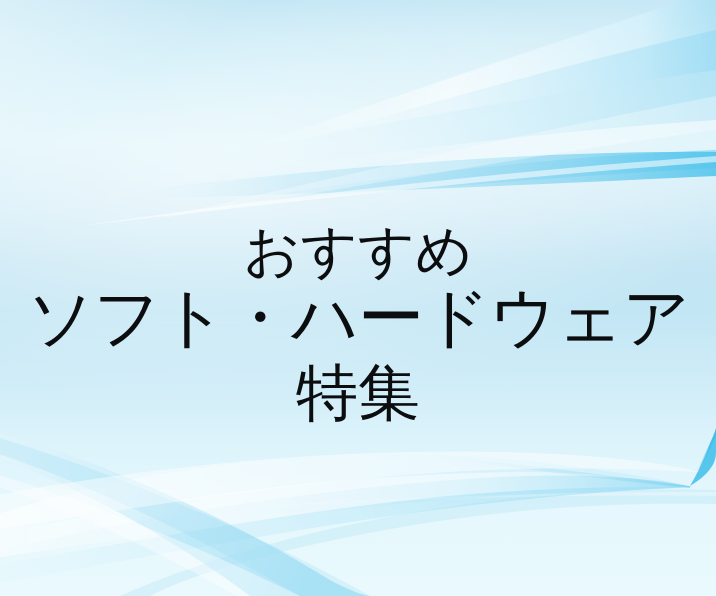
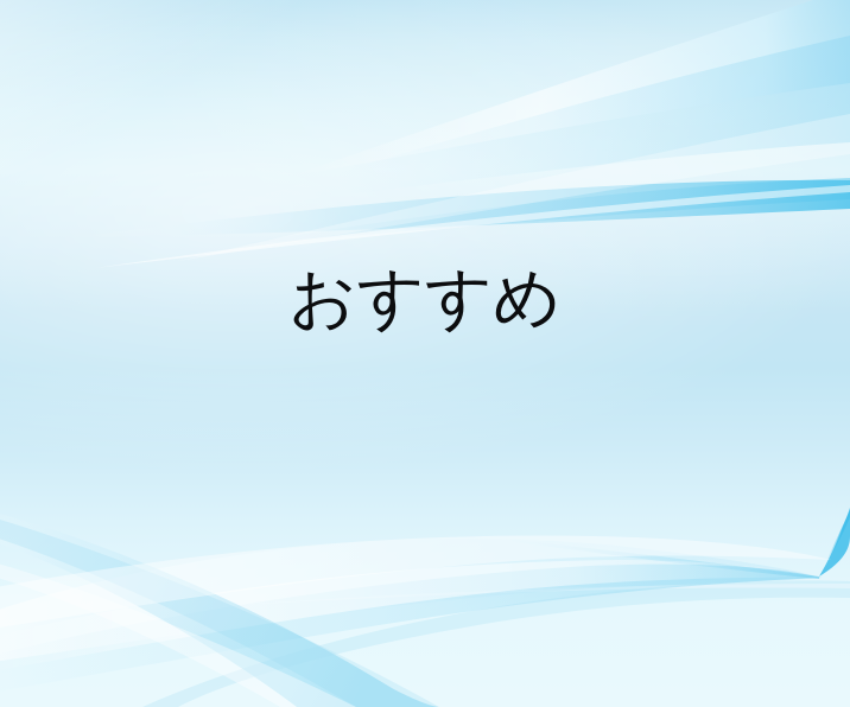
  おすすめ
- ソフト・ハードウェア
- 特集
